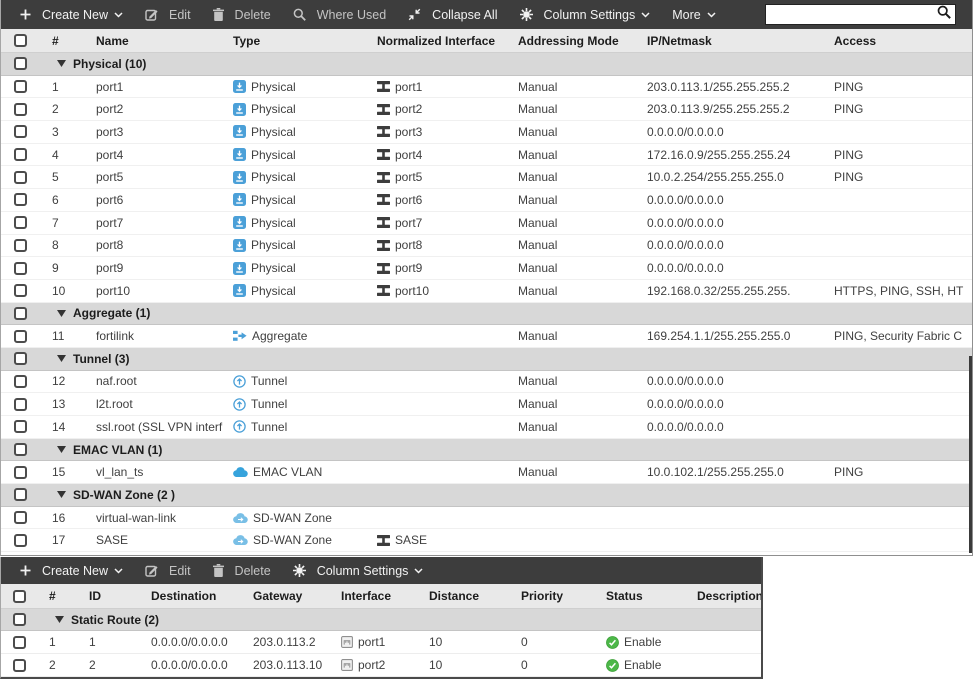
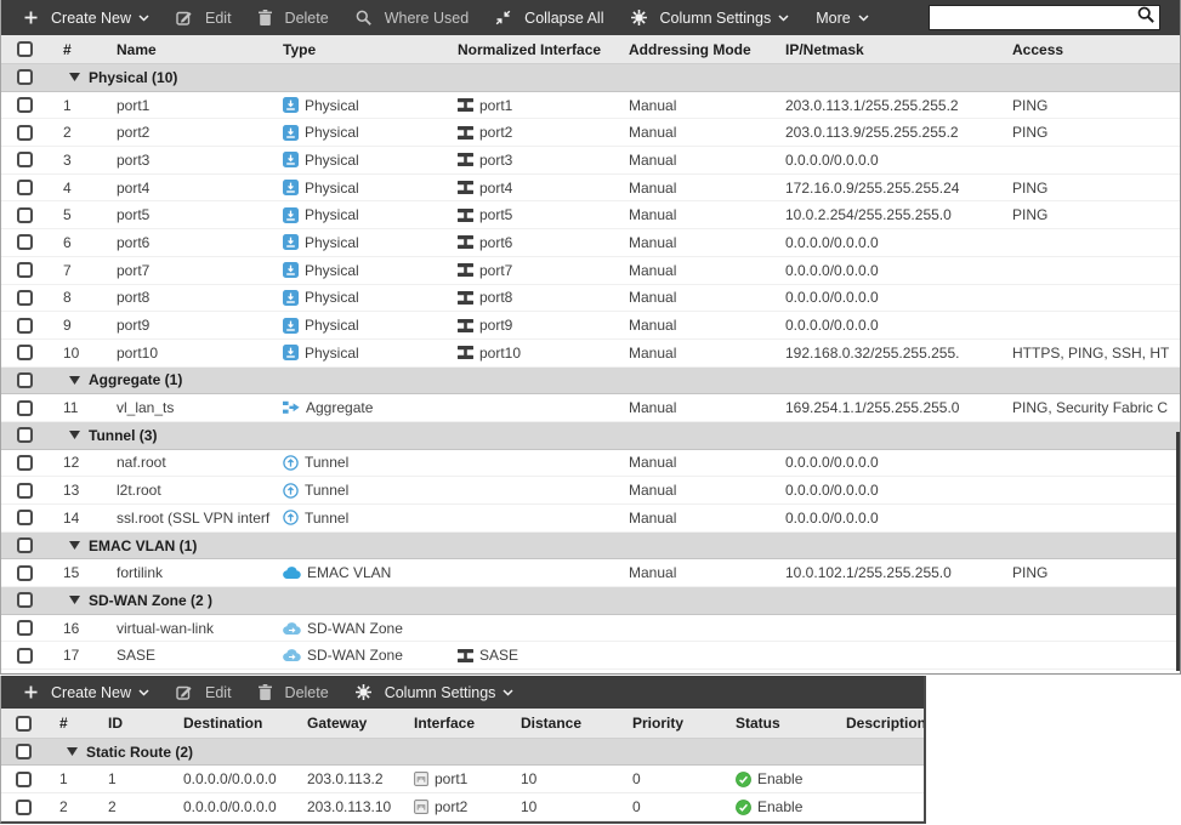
  Create New
  Edit
  Delete
  Where Used
  Collapse All
  Column Settings
  More
  #
  Name
  Type
  Normalized Interface
  Addressing Mode
  IP/Netmask
  Access
  Physical (10)
  1
  port1
  Physical
  port1
  Manual
  203.0.113.1/255.255.255.2
  PING
  2
  port2
  Physical
  port2
  Manual
  203.0.113.9/255.255.255.2
  PING
  3
  port3
  Physical
  port3
  Manual
  0.0.0.0/0.0.0.0
  4
  port4
  Physical
  port4
  Manual
  172.16.0.9/255.255.255.24
  PING
  5
  port5
  Physical
  port5
  Manual
  10.0.2.254/255.255.255.0
  PING
  6
  port6
  Physical
  port6
  Manual
  0.0.0.0/0.0.0.0
  7
  port7
  Physical
  port7
  Manual
  0.0.0.0/0.0.0.0
  8
  port8
  Physical
  port8
  Manual
  0.0.0.0/0.0.0.0
  9
  port9
  Physical
  port9
  Manual
  0.0.0.0/0.0.0.0
  10
  port10
  Physical
  port10
  Manual
  192.168.0.32/255.255.255.
  HTTPS, PING, SSH, HT
  Aggregate (1)
  11
- fortilink
+ vl_lan_ts
  Aggregate
  Manual
  169.254.1.1/255.255.255.0
  PING, Security Fabric C
  Tunnel (3)
  12
  naf.root
  Tunnel
  Manual
  0.0.0.0/0.0.0.0
  13
  l2t.root
  Tunnel
  Manual
  0.0.0.0/0.0.0.0
  14
  ssl.root (SSL VPN interf
  Tunnel
  Manual
  0.0.0.0/0.0.0.0
  EMAC VLAN (1)
  15
- vl_lan_ts
+ fortilink
  EMAC VLAN
  Manual
  10.0.102.1/255.255.255.0
  PING
  SD-WAN Zone (2 )
  16
  virtual-wan-link
  SD-WAN Zone
  17
  SASE
  SD-WAN Zone
  SASE
  Create New
  Edit
  Delete
  Column Settings
  #
  ID
  Destination
  Gateway
  Interface
  Distance
  Priority
  Status
  Description
  Static Route (2)
  1
  1
  0.0.0.0/0.0.0.0
  203.0.113.2
  port1
  10
  0
  Enable
  2
  2
  0.0.0.0/0.0.0.0
  203.0.113.10
  port2
  10
  0
  Enable
